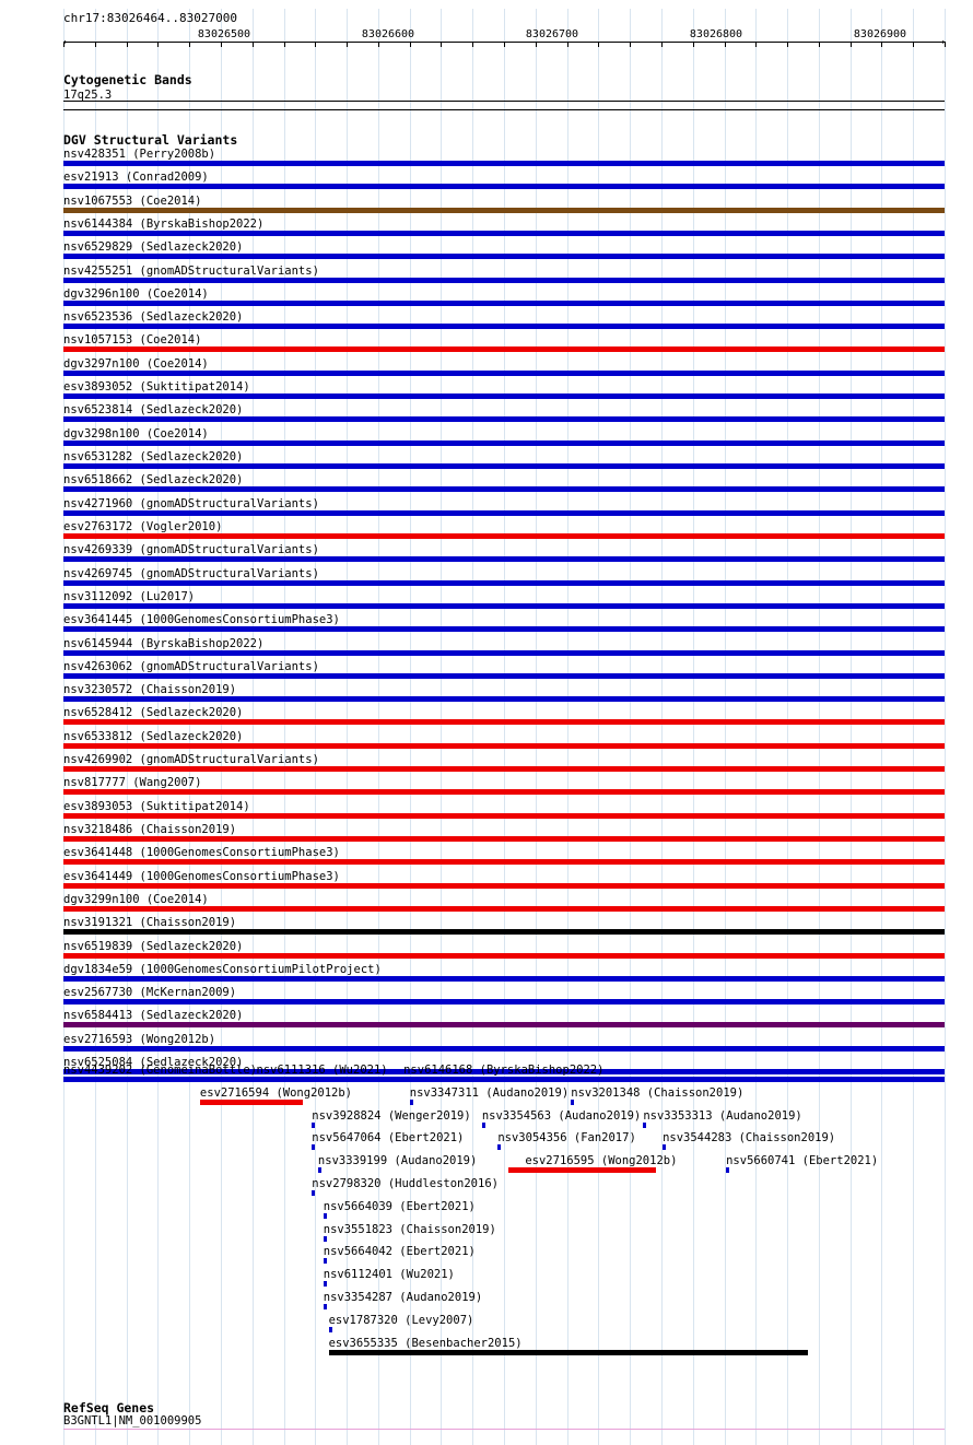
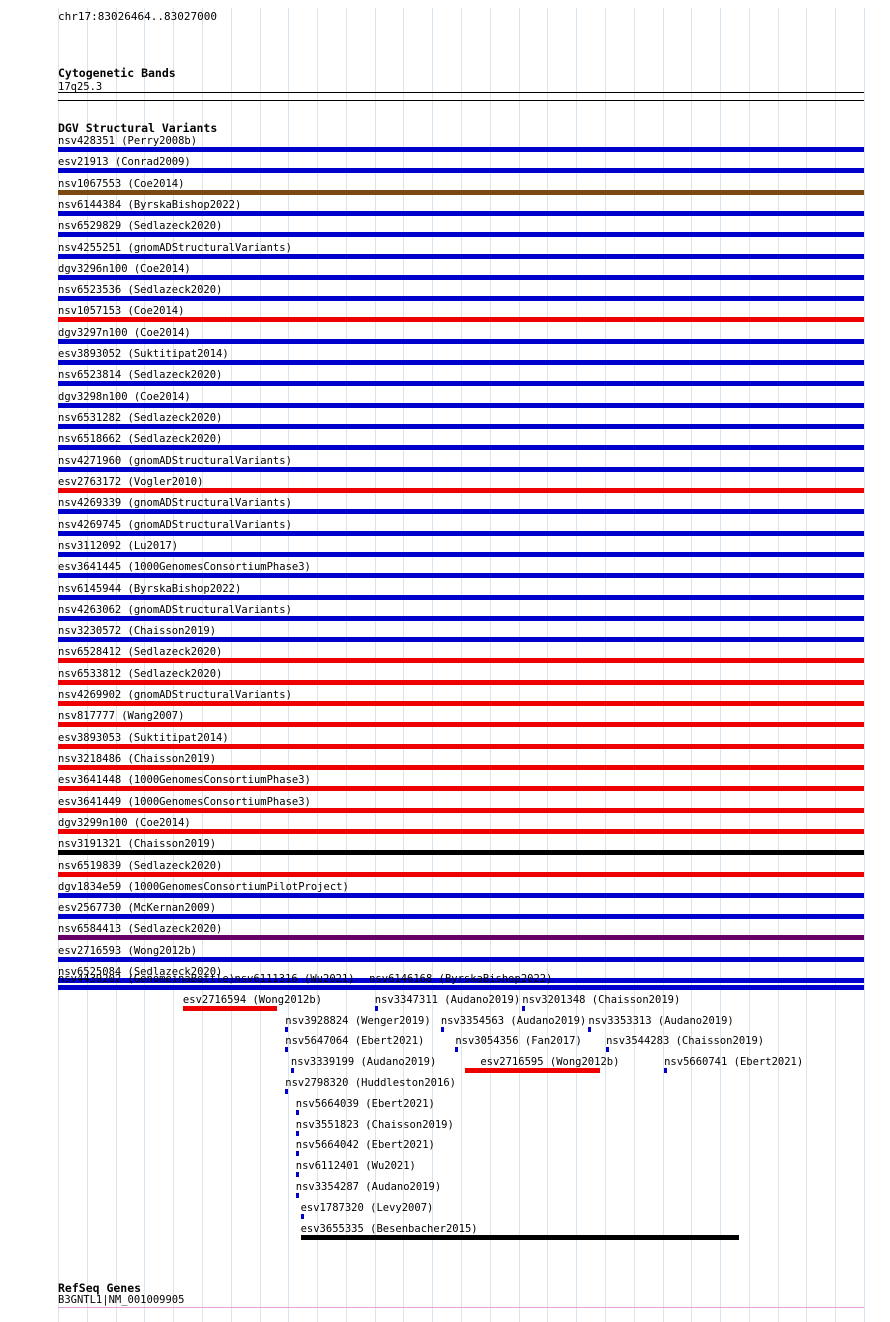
  chr17:83026464..83027000
- ←
- →
- 83026500
- 83026600
- 83026700
- 83026800
- 83026900
  Cytogenetic Bands
  17q25.3
  DGV Structural Variants
  nsv428351 (Perry2008b)
  esv21913 (Conrad2009)
  nsv1067553 (Coe2014)
  nsv6144384 (ByrskaBishop2022)
  nsv6529829 (Sedlazeck2020)
  nsv4255251 (gnomADStructuralVariants)
  dgv3296n100 (Coe2014)
  nsv6523536 (Sedlazeck2020)
  nsv1057153 (Coe2014)
  dgv3297n100 (Coe2014)
  esv3893052 (Suktitipat2014)
  nsv6523814 (Sedlazeck2020)
  dgv3298n100 (Coe2014)
  nsv6531282 (Sedlazeck2020)
  nsv6518662 (Sedlazeck2020)
  nsv4271960 (gnomADStructuralVariants)
  esv2763172 (Vogler2010)
  nsv4269339 (gnomADStructuralVariants)
  nsv4269745 (gnomADStructuralVariants)
  nsv3112092 (Lu2017)
  esv3641445 (1000GenomesConsortiumPhase3)
  nsv6145944 (ByrskaBishop2022)
  nsv4263062 (gnomADStructuralVariants)
  nsv3230572 (Chaisson2019)
  nsv6528412 (Sedlazeck2020)
  nsv6533812 (Sedlazeck2020)
  nsv4269902 (gnomADStructuralVariants)
  nsv817777 (Wang2007)
  esv3893053 (Suktitipat2014)
  nsv3218486 (Chaisson2019)
  esv3641448 (1000GenomesConsortiumPhase3)
  esv3641449 (1000GenomesConsortiumPhase3)
  dgv3299n100 (Coe2014)
  nsv3191321 (Chaisson2019)
  nsv6519839 (Sedlazeck2020)
  dgv1834e59 (1000GenomesConsortiumPilotProject)
  esv2567730 (McKernan2009)
  nsv6584413 (Sedlazeck2020)
  esv2716593 (Wong2012b)
  nsv6525084 (Sedlazeck2020)
  nsv4439202 (GenomeinaBottle)
  nsv6111316 (Wu2021)
  nsv6146168 (ByrskaBishop2022)
  esv2716594 (Wong2012b)
  nsv3347311 (Audano2019)
  nsv3201348 (Chaisson2019)
  nsv3928824 (Wenger2019)
  nsv3354563 (Audano2019)
  nsv3353313 (Audano2019)
  nsv5647064 (Ebert2021)
  nsv3054356 (Fan2017)
  nsv3544283 (Chaisson2019)
  nsv3339199 (Audano2019)
  esv2716595 (Wong2012b)
  nsv5660741 (Ebert2021)
  nsv2798320 (Huddleston2016)
  nsv5664039 (Ebert2021)
  nsv3551823 (Chaisson2019)
  nsv5664042 (Ebert2021)
  nsv6112401 (Wu2021)
  nsv3354287 (Audano2019)
  esv1787320 (Levy2007)
  esv3655335 (Besenbacher2015)
  RefSeq Genes
  B3GNTL1|NM_001009905
